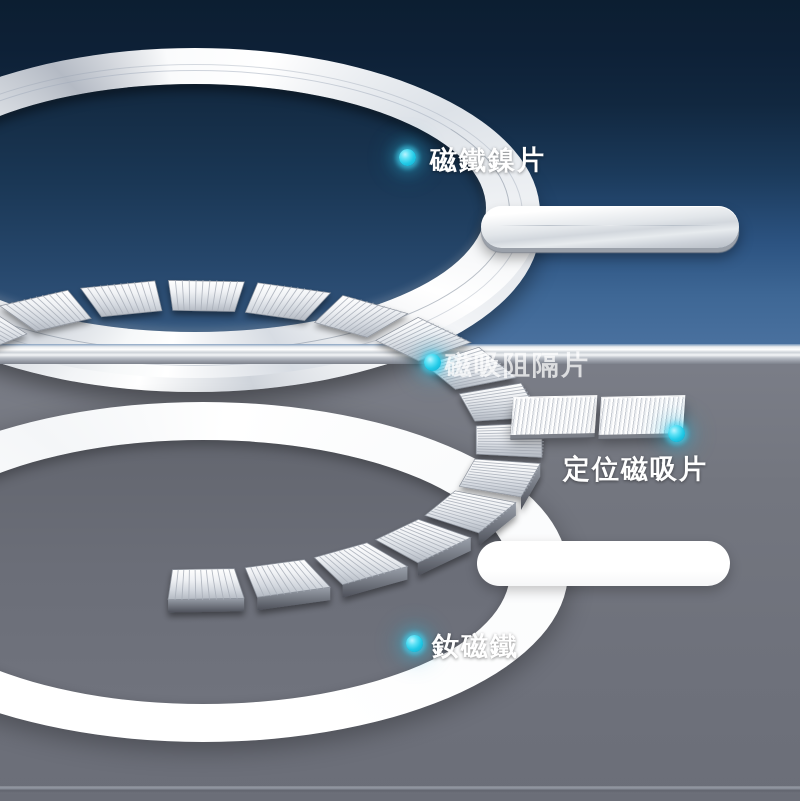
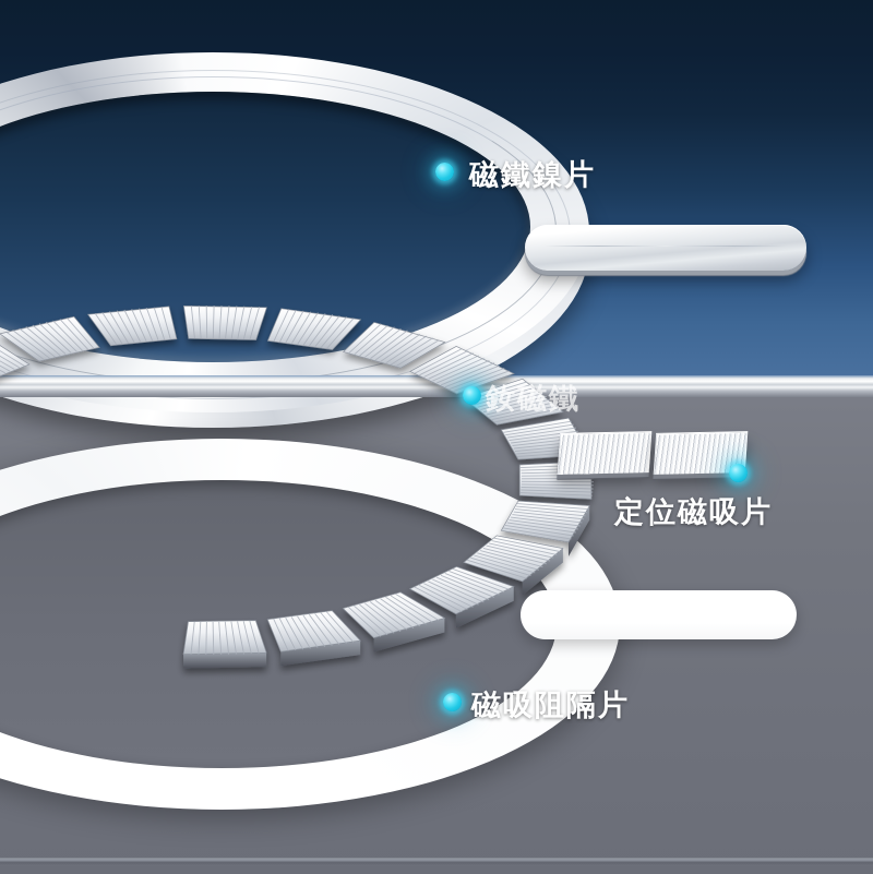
  磁鐵鎳片
- 磁吸阻隔片
+ 釹磁鐵
  定位磁吸片
- 釹磁鐵
+ 磁吸阻隔片
